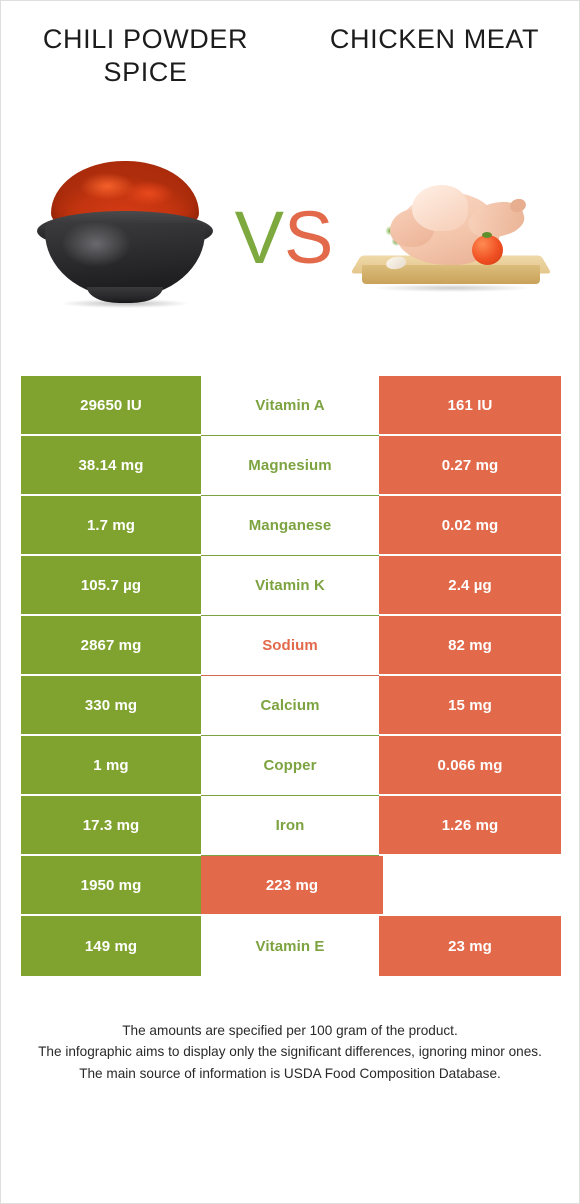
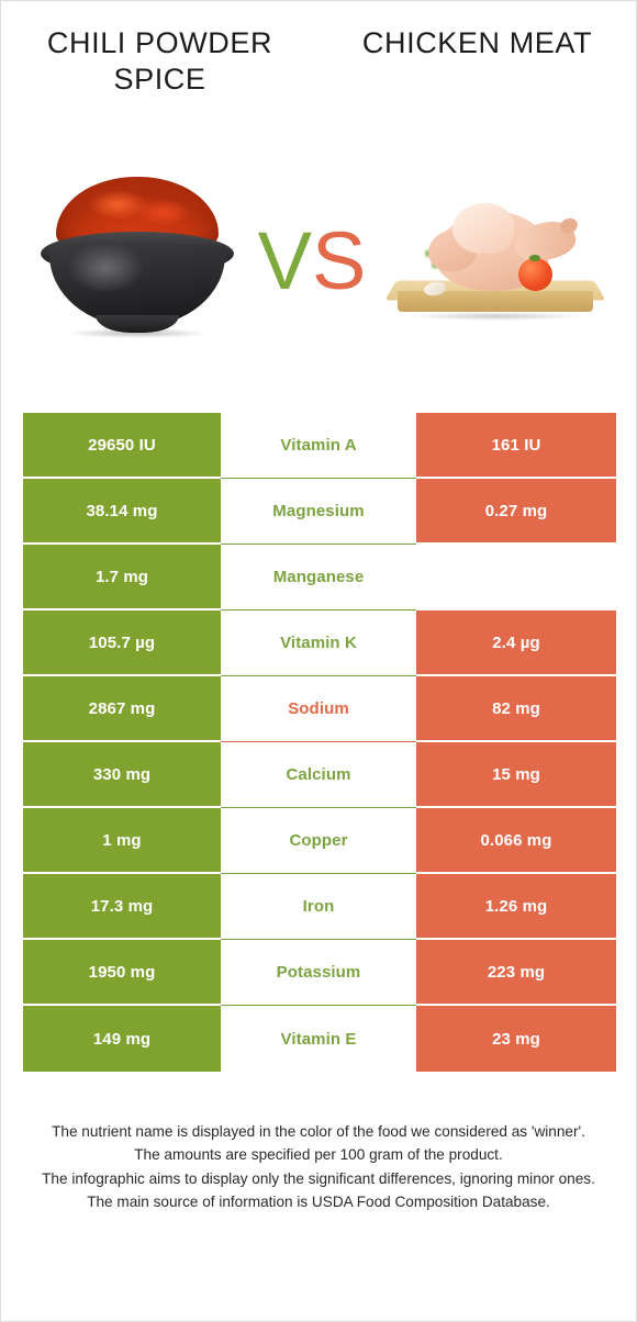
  CHILI POWDER SPICE
  CHICKEN MEAT
  VS
  29650 IU
  Vitamin A
  161 IU
  38.14 mg
  Magnesium
  0.27 mg
  1.7 mg
  Manganese
- 0.02 mg
  105.7 µg
  Vitamin K
  2.4 µg
  2867 mg
  Sodium
  82 mg
  330 mg
  Calcium
  15 mg
  1 mg
  Copper
  0.066 mg
  17.3 mg
  Iron
  1.26 mg
  1950 mg
+ Potassium
  223 mg
  149 mg
  Vitamin E
  23 mg
+ The nutrient name is displayed in the color of the food we considered as 'winner'.
  The amounts are specified per 100 gram of the product.
  The infographic aims to display only the significant differences, ignoring minor ones.
  The main source of information is USDA Food Composition Database.
